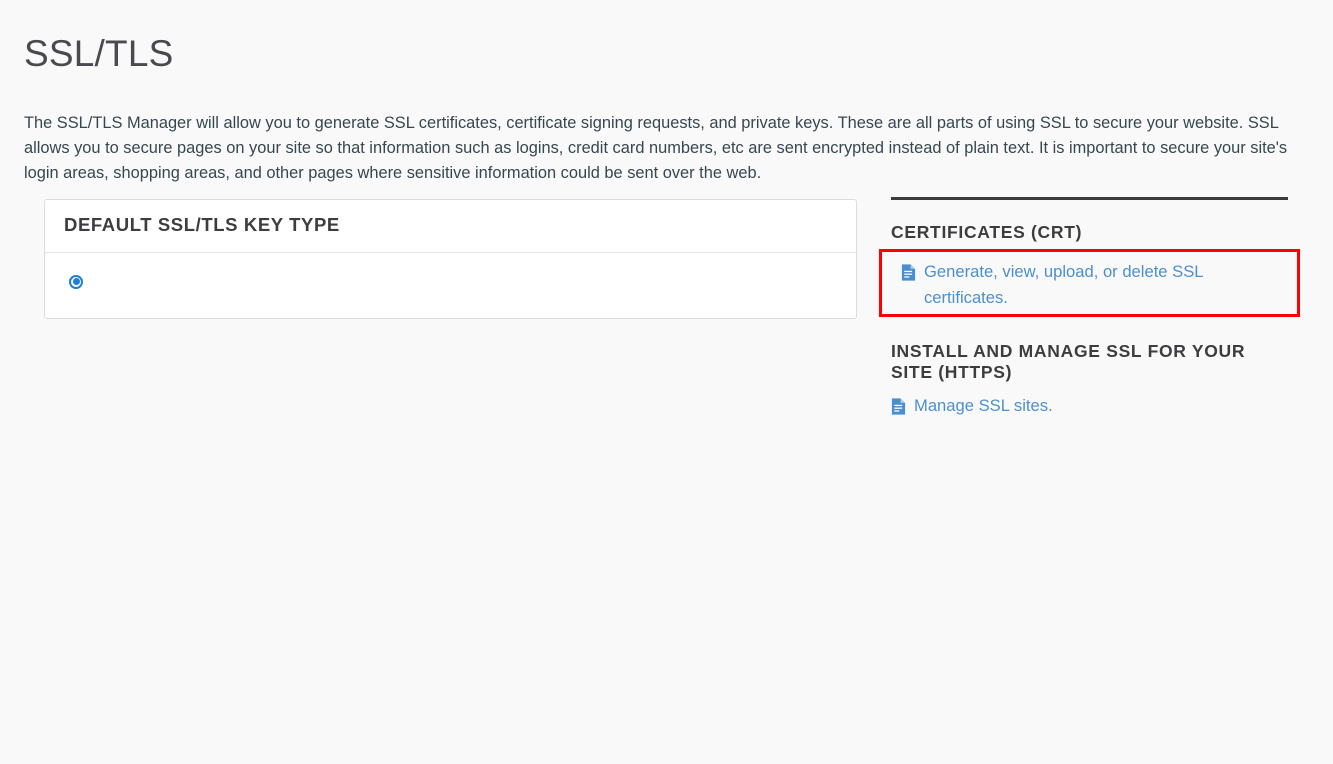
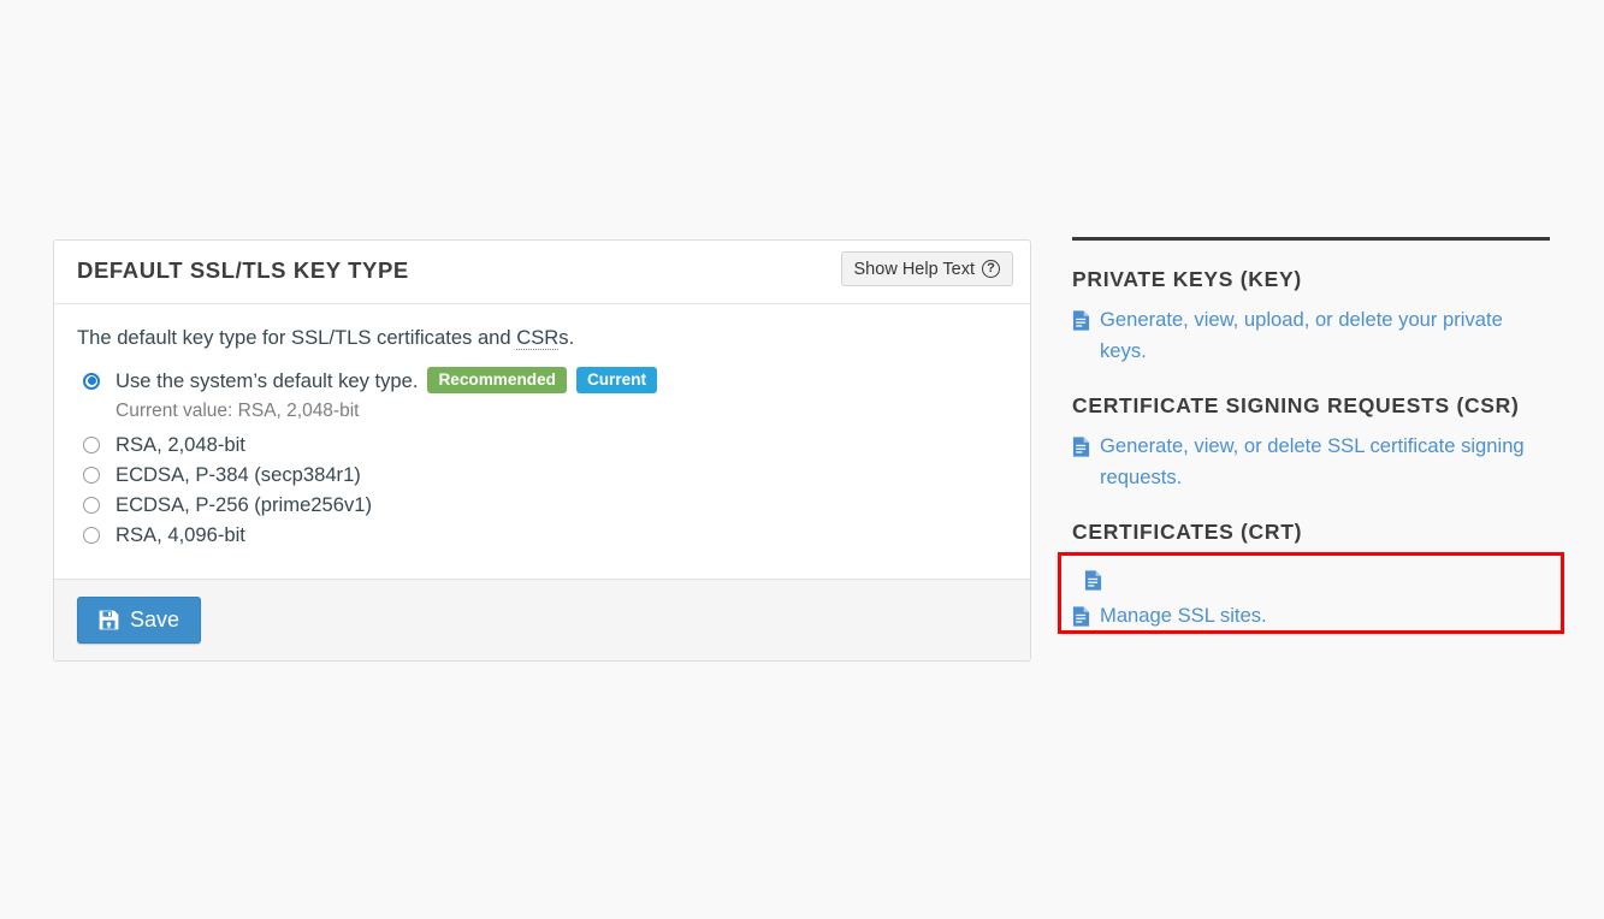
- SSL/TLS
- The SSL/TLS Manager will allow you to generate SSL certificates, certificate signing requests, and private keys. These are all parts of using SSL to secure your website. SSL allows you to secure pages on your site so that information such as logins, credit card numbers, etc are sent encrypted instead of plain text. It is important to secure your site's login areas, shopping areas, and other pages where sensitive information could be sent over the web.
  DEFAULT SSL/TLS KEY TYPE
+ Show Help Text
+ ?
+ The default key type for SSL/TLS certificates and CSRs.
+ Use the system’s default key type. Recommended Current
+ Current value: RSA, 2,048-bit
+ RSA, 2,048-bit
+ ECDSA, P-384 (secp384r1)
+ ECDSA, P-256 (prime256v1)
+ RSA, 4,096-bit
+ Save
+ PRIVATE KEYS (KEY)
+ Generate, view, upload, or delete your private keys.
+ CERTIFICATE SIGNING REQUESTS (CSR)
+ Generate, view, or delete SSL certificate signing requests.
  CERTIFICATES (CRT)
- Generate, view, upload, or delete SSL certificates.
- INSTALL AND MANAGE SSL FOR YOUR SITE (HTTPS)
  Manage SSL sites.
